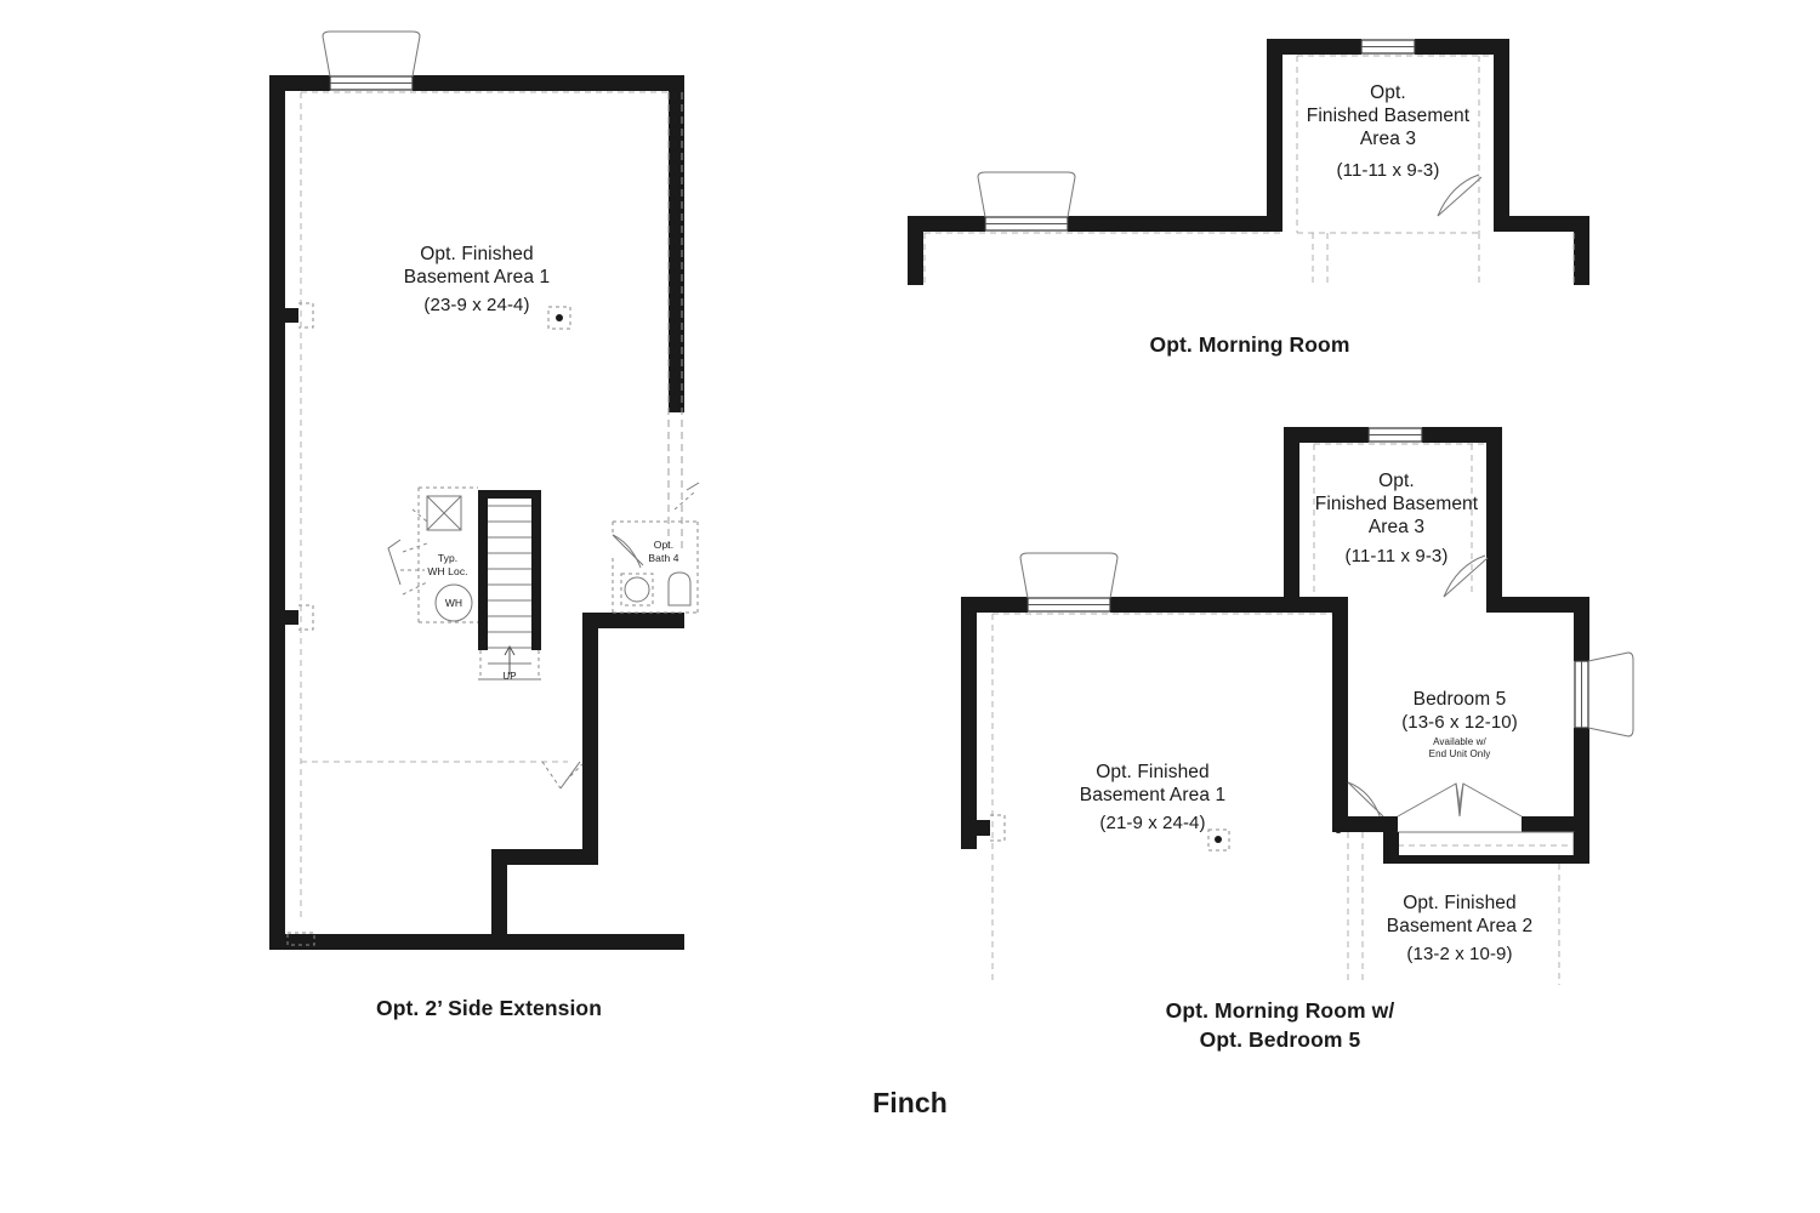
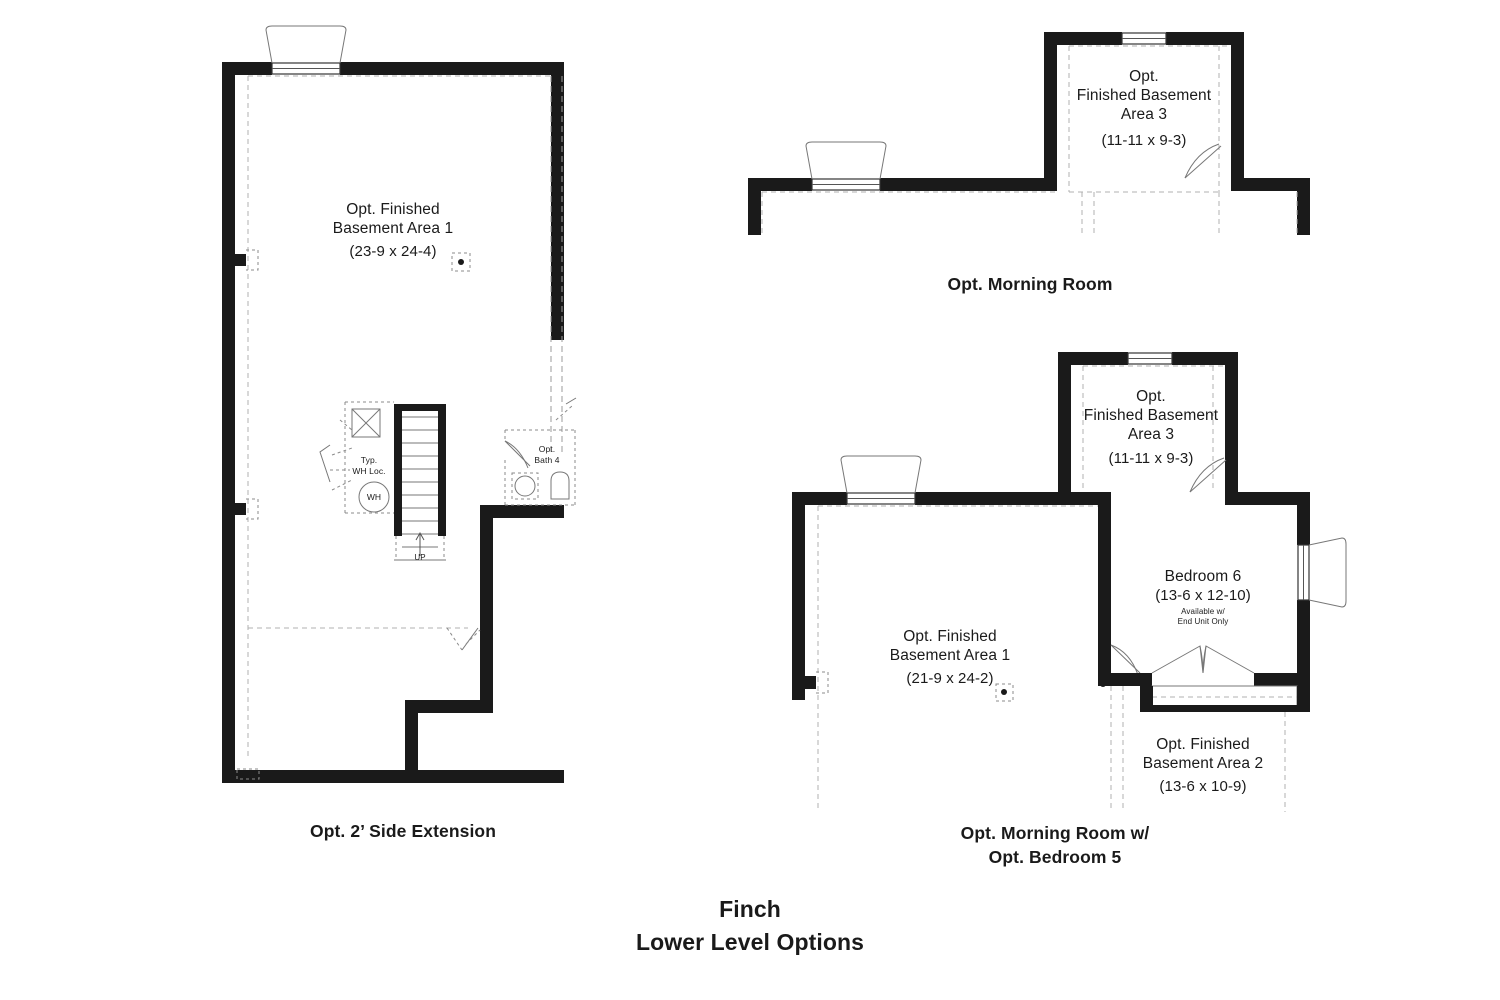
  Opt. Finished
  Basement Area 1
  (23-9 x 24-4)
  Typ.
  WH Loc.
  WH
  UP
  Opt.
  Bath 4
  Opt. 2’ Side Extension
  Opt.
  Finished Basement
  Area 3
  (11-11 x 9-3)
  Opt. Morning Room
  Opt.
  Finished Basement
  Area 3
  (11-11 x 9-3)
- Bedroom 5
+ Bedroom 6
  (13-6 x 12-10)
  Available w/
  End Unit Only
  Opt. Finished
  Basement Area 1
- (21-9 x 24-4)
+ (21-9 x 24-2)
  Opt. Finished
  Basement Area 2
- (13-2 x 10-9)
+ (13-6 x 10-9)
  Opt. Morning Room w/
  Opt. Bedroom 5
  Finch
+ Lower Level Options
